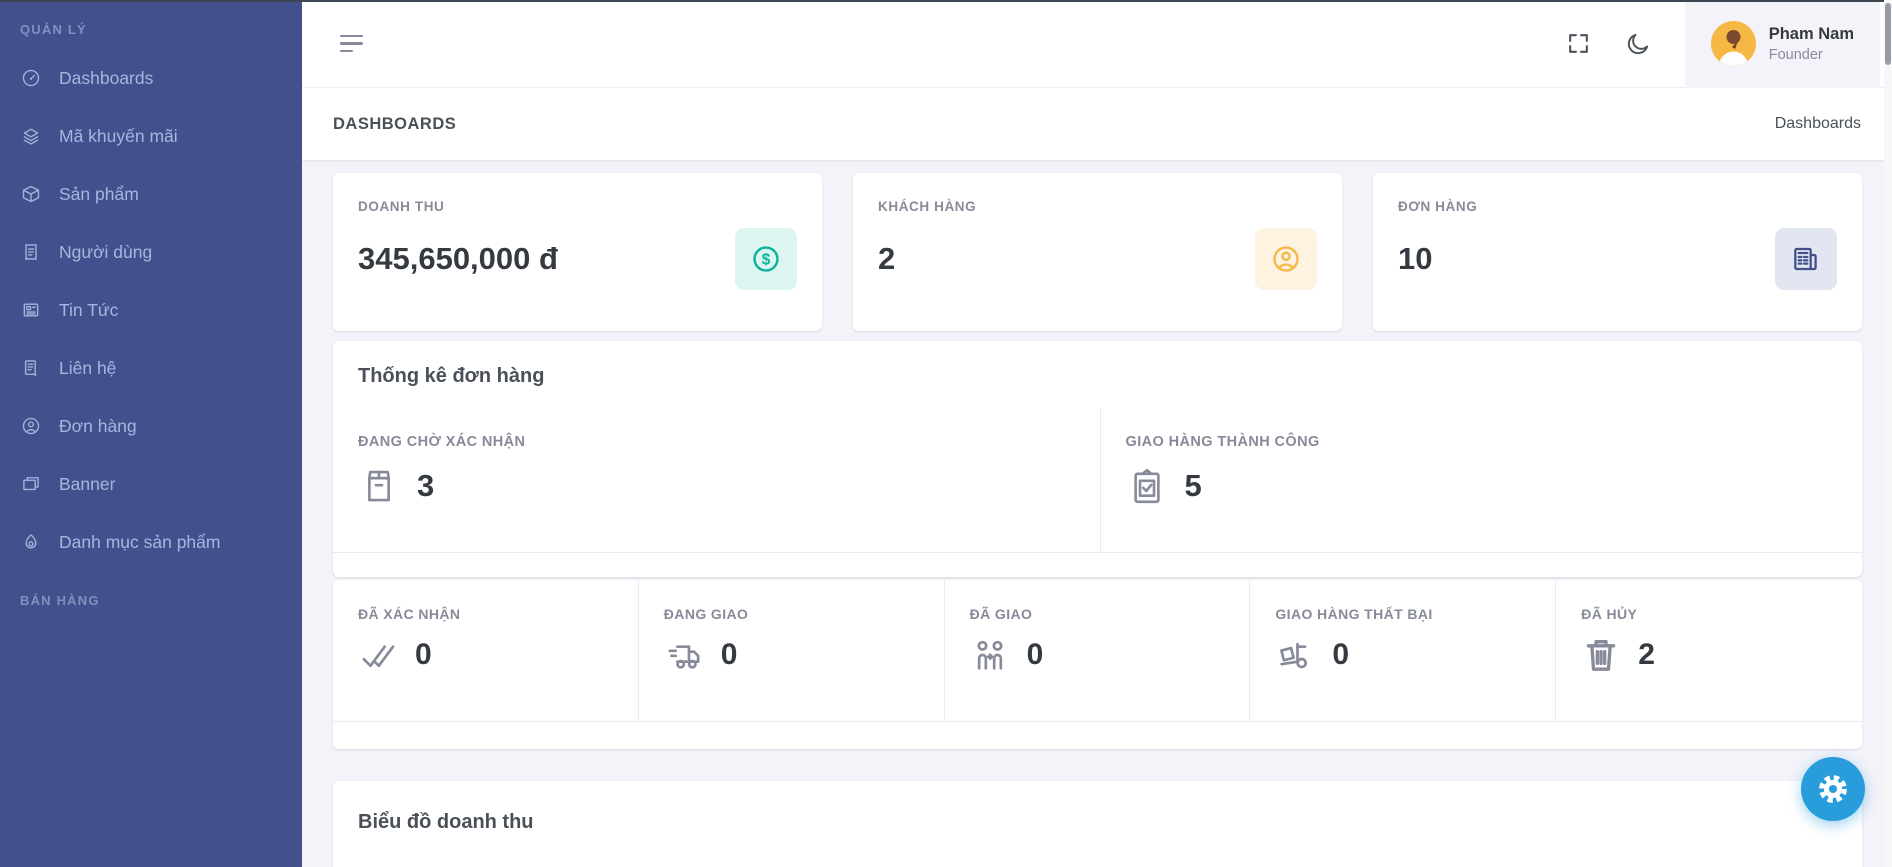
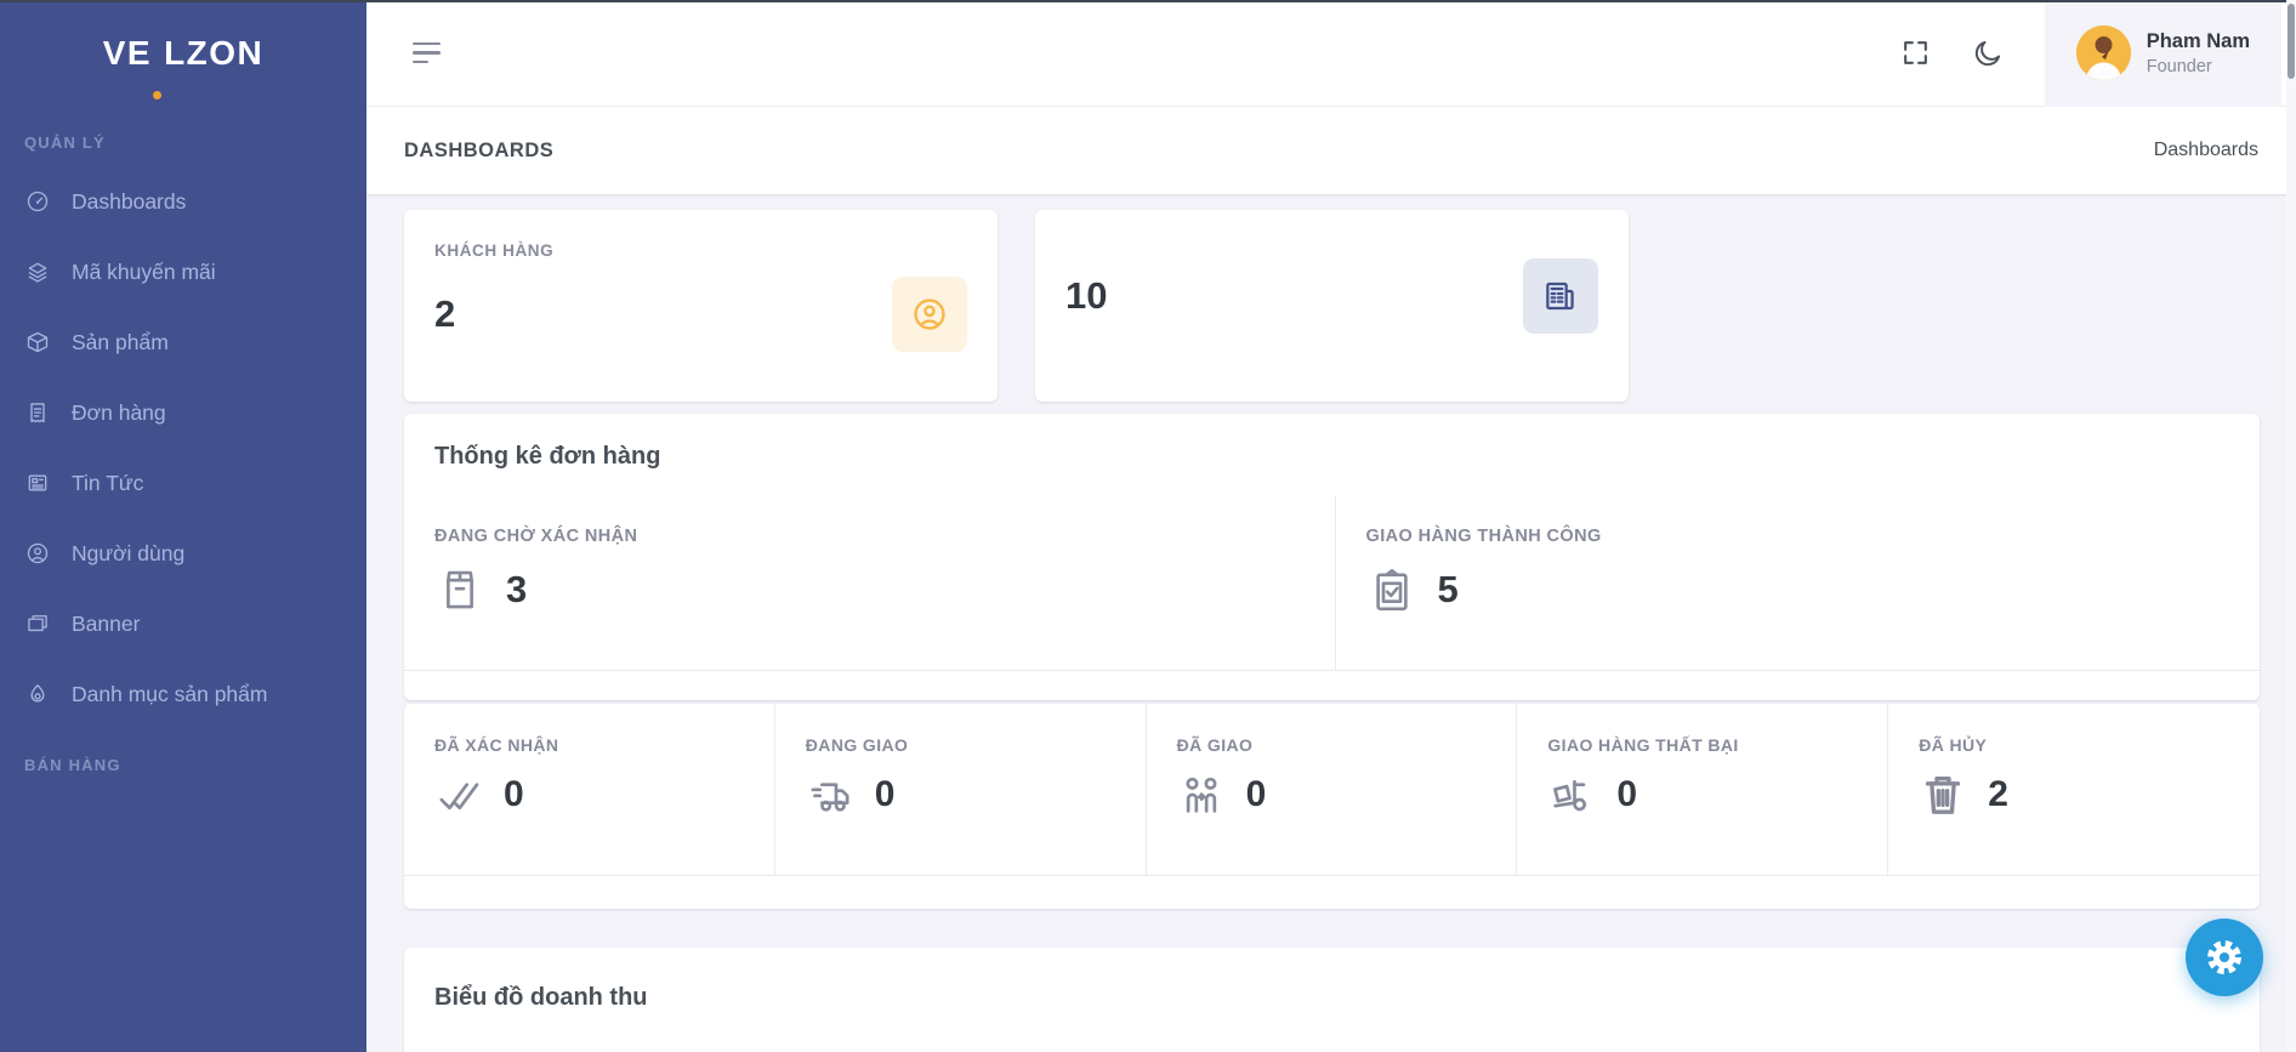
+ VE
+ LZON
  QUẢN LÝ
  Dashboards
  Mã khuyến mãi
  Sản phẩm
- Người dùng
+ Đơn hàng
  Tin Tức
- Liên hệ
- Đơn hàng
+ Người dùng
  Banner
  Danh mục sản phẩm
  BÁN HÀNG
  Pham Nam
  Founder
  DASHBOARDS
  Dashboards
- DOANH THU
- 345,650,000 đ
- $
  KHÁCH HÀNG
  2
- ĐƠN HÀNG
  10
  Thống kê đơn hàng
  ĐANG CHỜ XÁC NHẬN
  3
  GIAO HÀNG THÀNH CÔNG
  5
  ĐÃ XÁC NHẬN
  0
  ĐANG GIAO
  0
  ĐÃ GIAO
  0
  GIAO HÀNG THẤT BẠI
  0
  ĐÃ HỦY
  2
  Biểu đồ doanh thu
